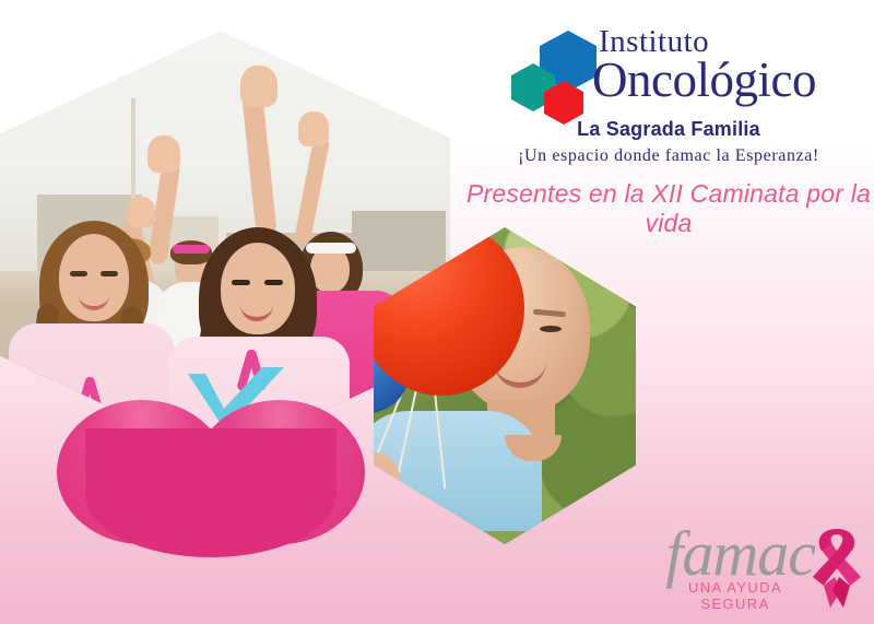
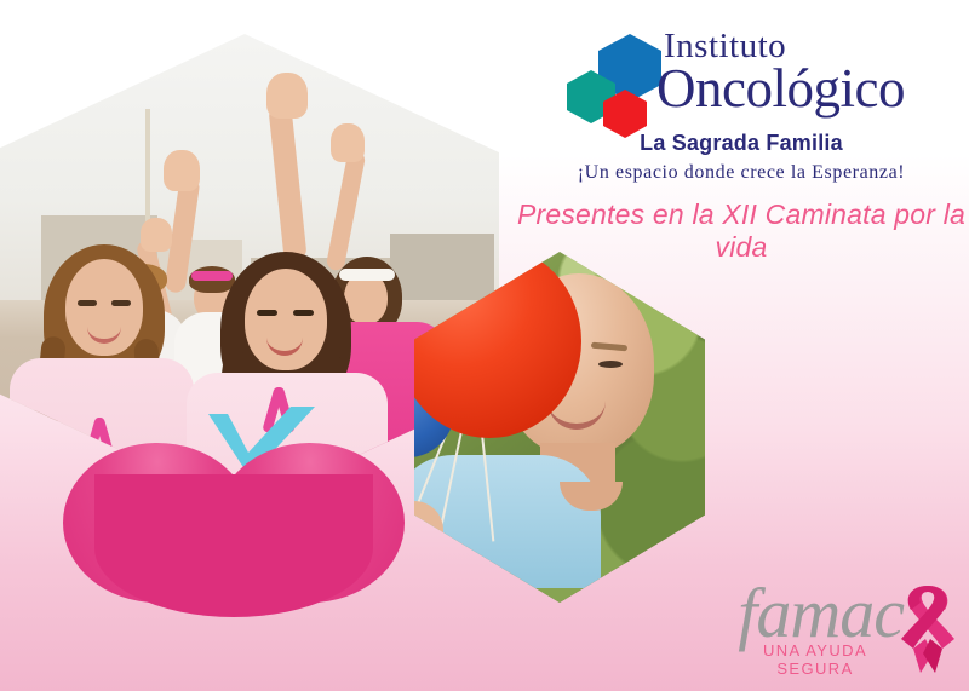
  Instituto
  Oncológico
  La Sagrada Familia
- ¡Un espacio donde famac la Esperanza!
+ ¡Un espacio donde crece la Esperanza!
  Presentes en la XII Caminata por la vida
  famac
  UNA AYUDA SEGURA
